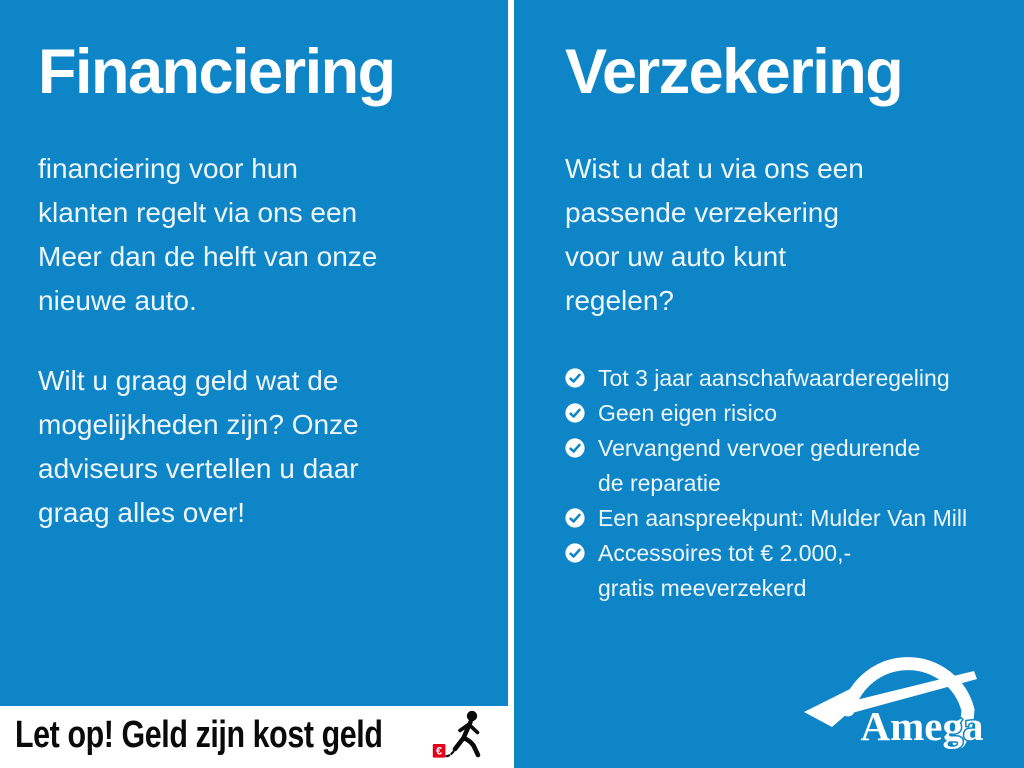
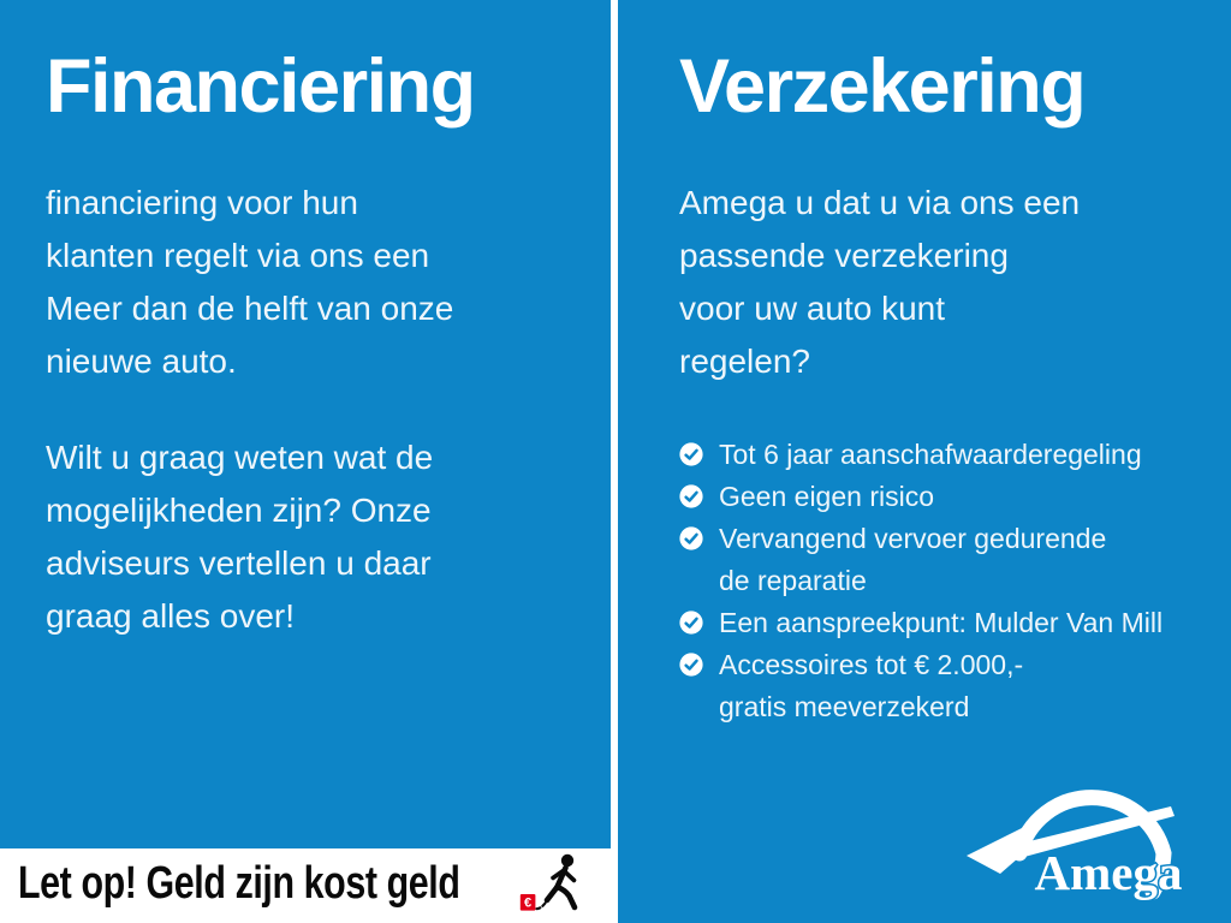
  Financiering
  financiering voor hun
  klanten regelt via ons een
  Meer dan de helft van onze
  nieuwe auto.
- Wilt u graag geld wat de
+ Wilt u graag weten wat de
  mogelijkheden zijn? Onze
  adviseurs vertellen u daar
  graag alles over!
  Verzekering
- Wist u dat u via ons een
+ Amega u dat u via ons een
  passende verzekering
  voor uw auto kunt
  regelen?
- Tot 3 jaar aanschafwaarderegeling
+ Tot 6 jaar aanschafwaarderegeling
  Geen eigen risico
  Vervangend vervoer gedurende
  de reparatie
  Een aanspreekpunt: Mulder Van Mill
  Accessoires tot € 2.000,-
  gratis meeverzekerd
  Amega
  Let op! Geld zijn kost geld
  €
